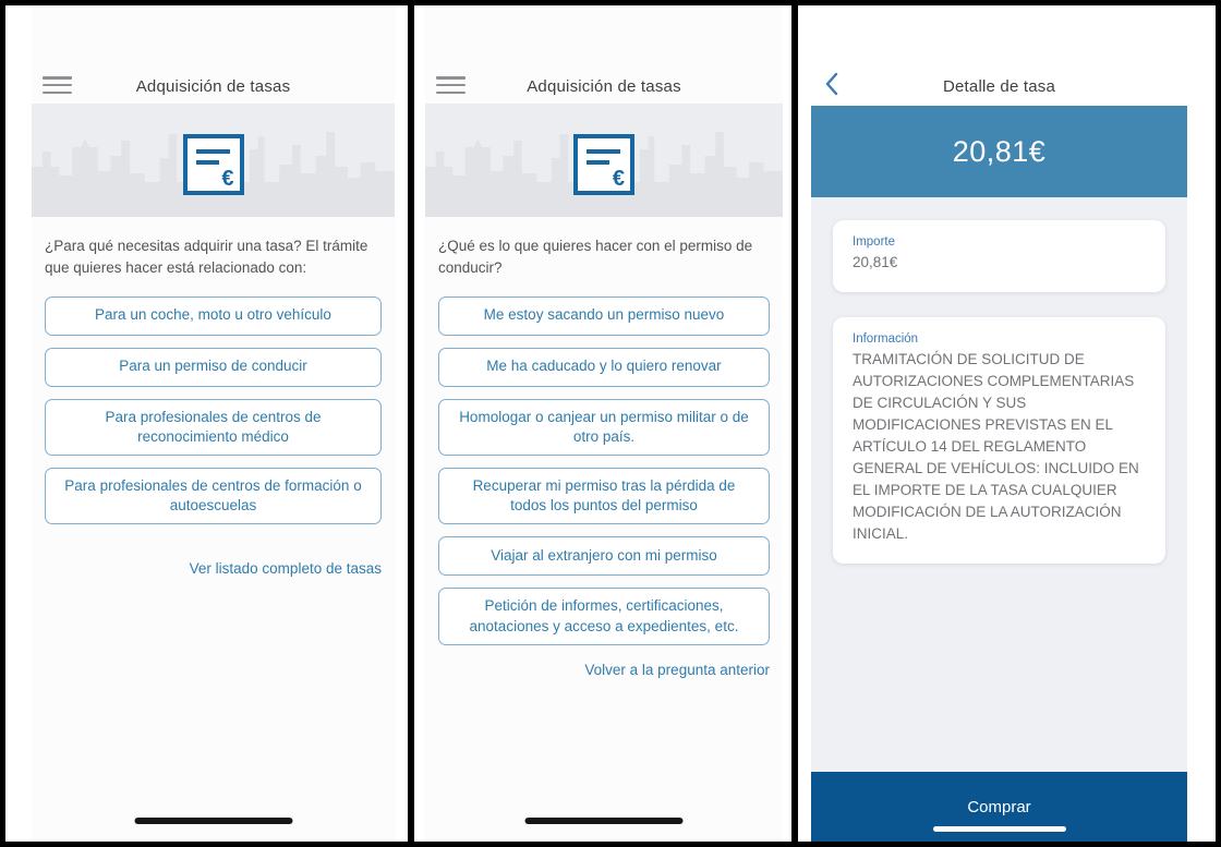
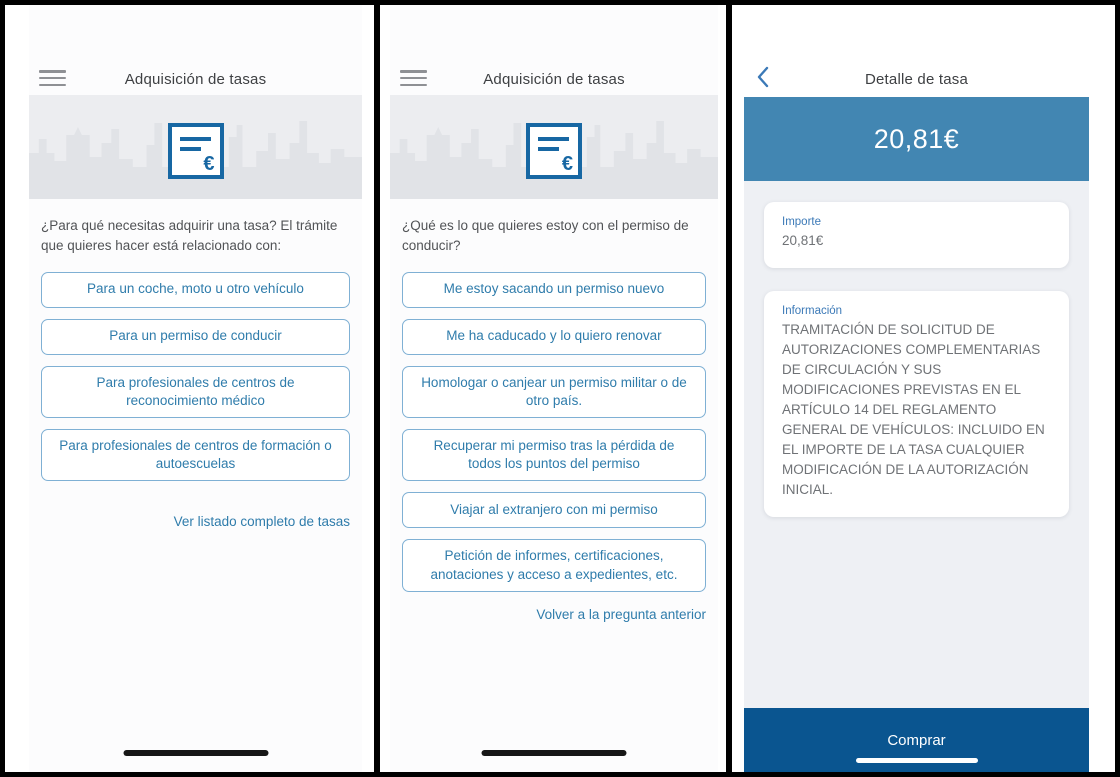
  Adquisición de tasas
  €
  ¿Para qué necesitas adquirir una tasa? El trámite que quieres hacer está relacionado con:
  Para un coche, moto u otro vehículo
  Para un permiso de conducir
  Para profesionales de centros de reconocimiento médico
  Para profesionales de centros de formación o autoescuelas
  Ver listado completo de tasas
  Adquisición de tasas
  €
- ¿Qué es lo que quieres hacer con el permiso de conducir?
+ ¿Qué es lo que quieres estoy con el permiso de conducir?
  Me estoy sacando un permiso nuevo
  Me ha caducado y lo quiero renovar
  Homologar o canjear un permiso militar o de otro país.
  Recuperar mi permiso tras la pérdida de todos los puntos del permiso
  Viajar al extranjero con mi permiso
  Petición de informes, certificaciones, anotaciones y acceso a expedientes, etc.
  Volver a la pregunta anterior
  Detalle de tasa
  20,81€
  Importe
  20,81€
  Información
  TRAMITACIÓN DE SOLICITUD DE AUTORIZACIONES COMPLEMENTARIAS DE CIRCULACIÓN Y SUS MODIFICACIONES PREVISTAS EN EL ARTÍCULO 14 DEL REGLAMENTO GENERAL DE VEHÍCULOS: INCLUIDO EN EL IMPORTE DE LA TASA CUALQUIER MODIFICACIÓN DE LA AUTORIZACIÓN INICIAL.
  Comprar
